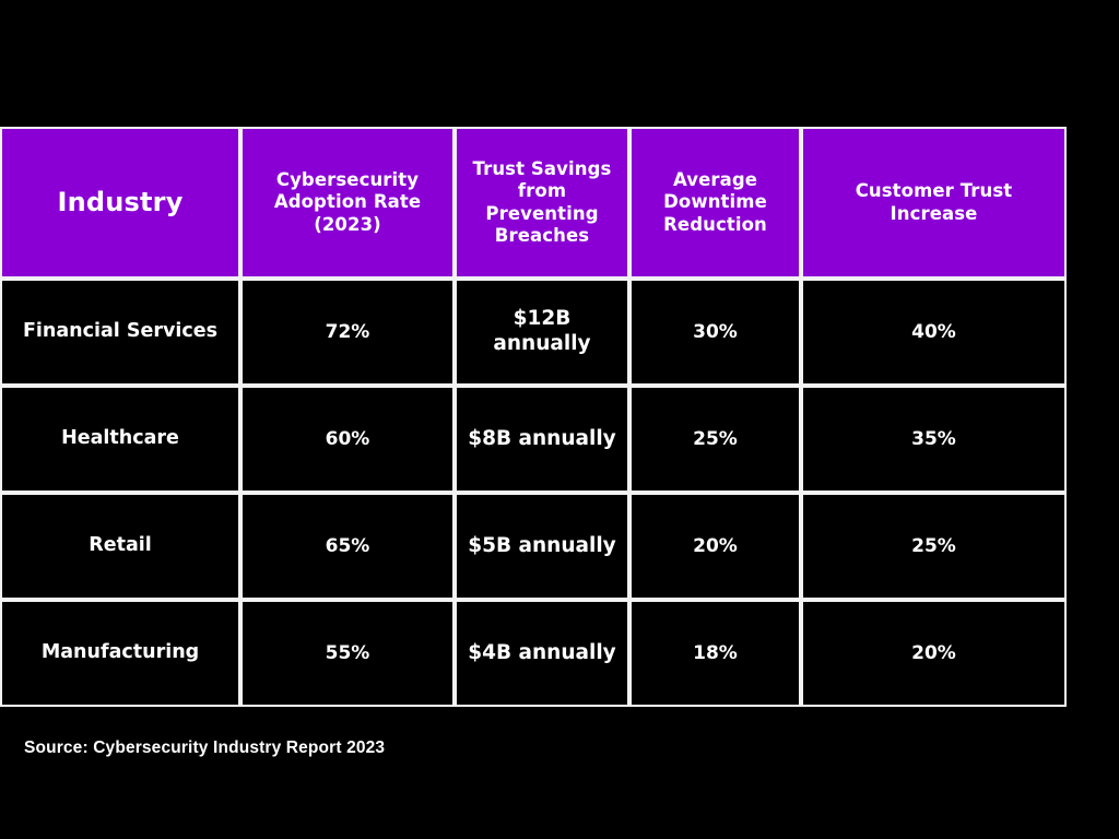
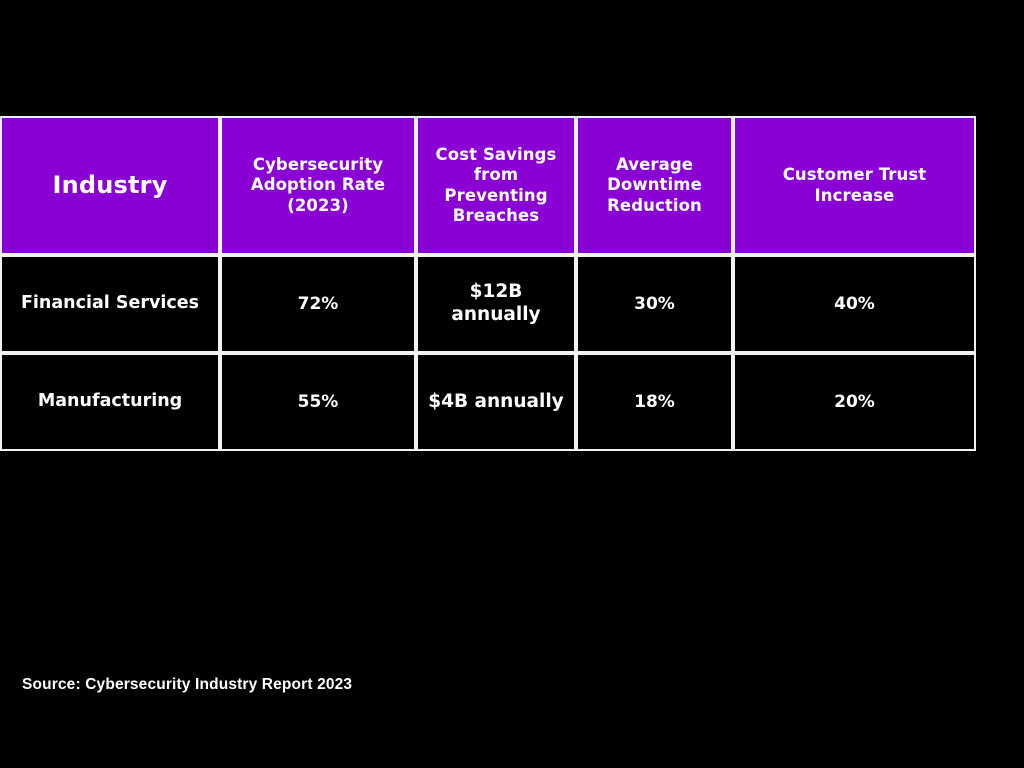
- Industry	Cybersecurity Adoption Rate (2023)	Trust Savings from Preventing Breaches	Average Downtime Reduction	Customer Trust Increase
+ Industry	Cybersecurity Adoption Rate (2023)	Cost Savings from Preventing Breaches	Average Downtime Reduction	Customer Trust Increase
  Financial Services	72%	$12B annually	30%	40%
- Healthcare	60%	$8B annually	25%	35%
- Retail	65%	$5B annually	20%	25%
  Manufacturing	55%	$4B annually	18%	20%
  Source: Cybersecurity Industry Report 2023
